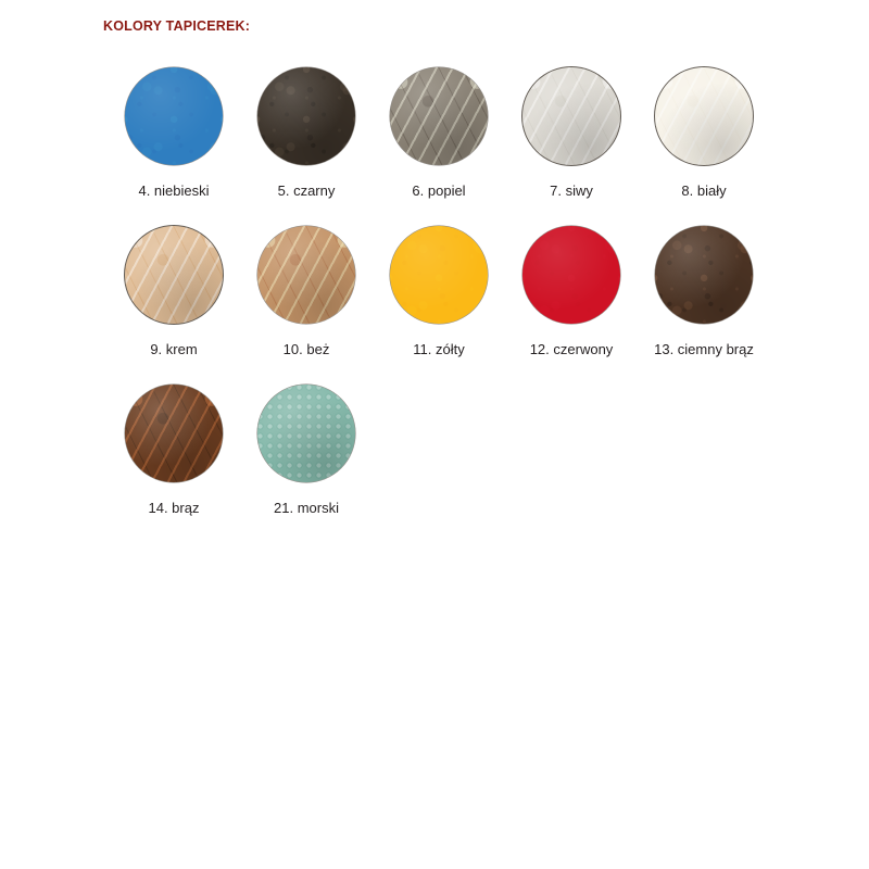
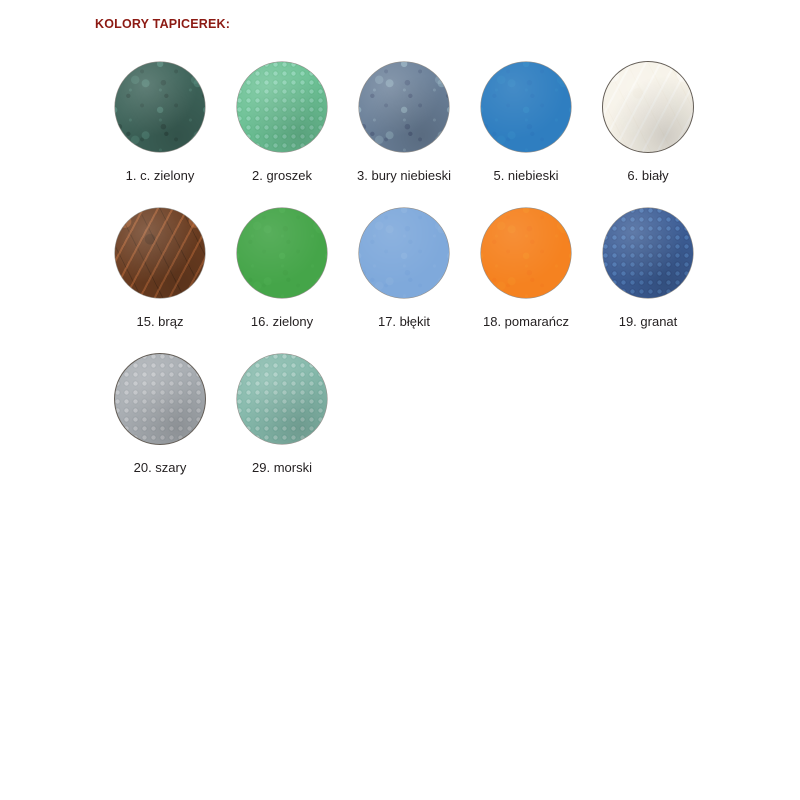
  KOLORY TAPICEREK:
+ 1. c. zielony
+ 2. groszek
+ 3. bury niebieski
- 4. niebieski
+ 5. niebieski
- 5. czarny
- 6. popiel
- 7. siwy
- 8. biały
+ 6. biały
- 9. krem
- 10. beż
- 11. zółty
- 12. czerwony
- 13. ciemny brąz
- 14. brąz
+ 15. brąz
+ 16. zielony
+ 17. błękit
+ 18. pomarańcz
+ 19. granat
+ 20. szary
- 21. morski
+ 29. morski
